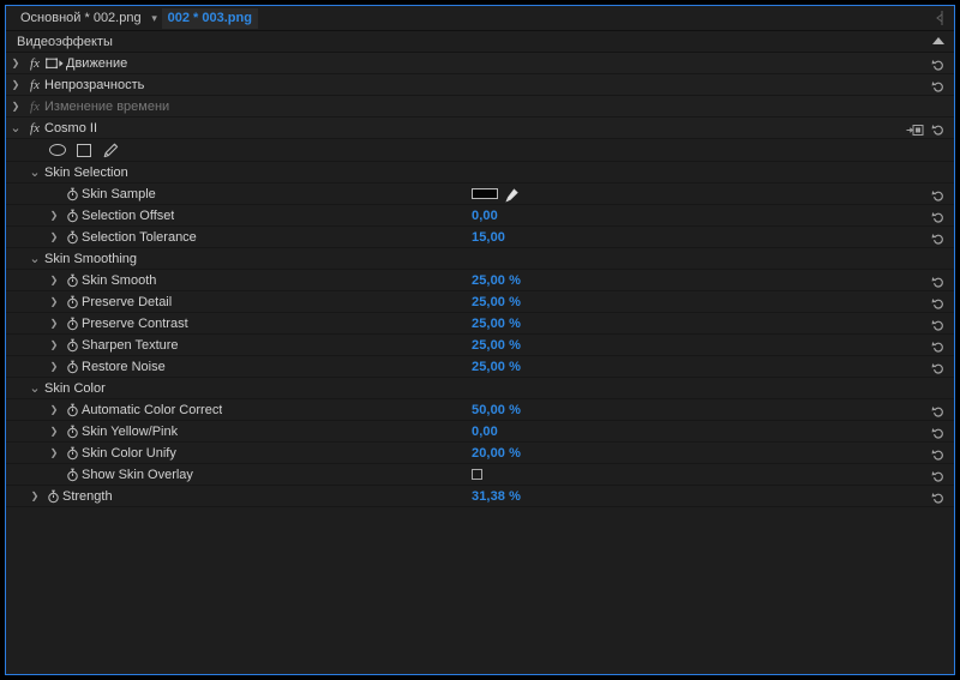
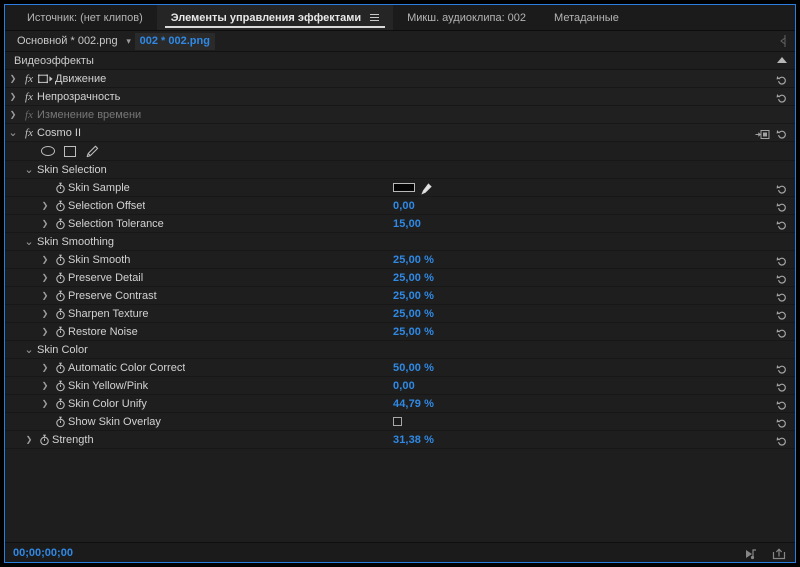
+ Источник: (нет клипов)
+ Элементы управления эффектами
+ Микш. аудиоклипа: 002
+ Метаданные
  Основной * 002.png
  ▾
- 002 * 003.png
+ 002 * 002.png
  Видеоэффекты
  ❯
  fx
  Движение
  ❯
  fx
  Непрозрачность
  ❯
  fx
  Изменение времени
  ⌄
  fx
  Cosmo II
  ⌄
  Skin Selection
  Skin Sample
  ❯
  Selection Offset
  0,00
  ❯
  Selection Tolerance
  15,00
  ⌄
  Skin Smoothing
  ❯
  Skin Smooth
  25,00 %
  ❯
  Preserve Detail
  25,00 %
  ❯
  Preserve Contrast
  25,00 %
  ❯
  Sharpen Texture
  25,00 %
  ❯
  Restore Noise
  25,00 %
  ⌄
  Skin Color
  ❯
  Automatic Color Correct
  50,00 %
  ❯
  Skin Yellow/Pink
  0,00
  ❯
  Skin Color Unify
- 20,00 %
+ 44,79 %
  Show Skin Overlay
  ❯
  Strength
  31,38 %
+ 00;00;00;00
